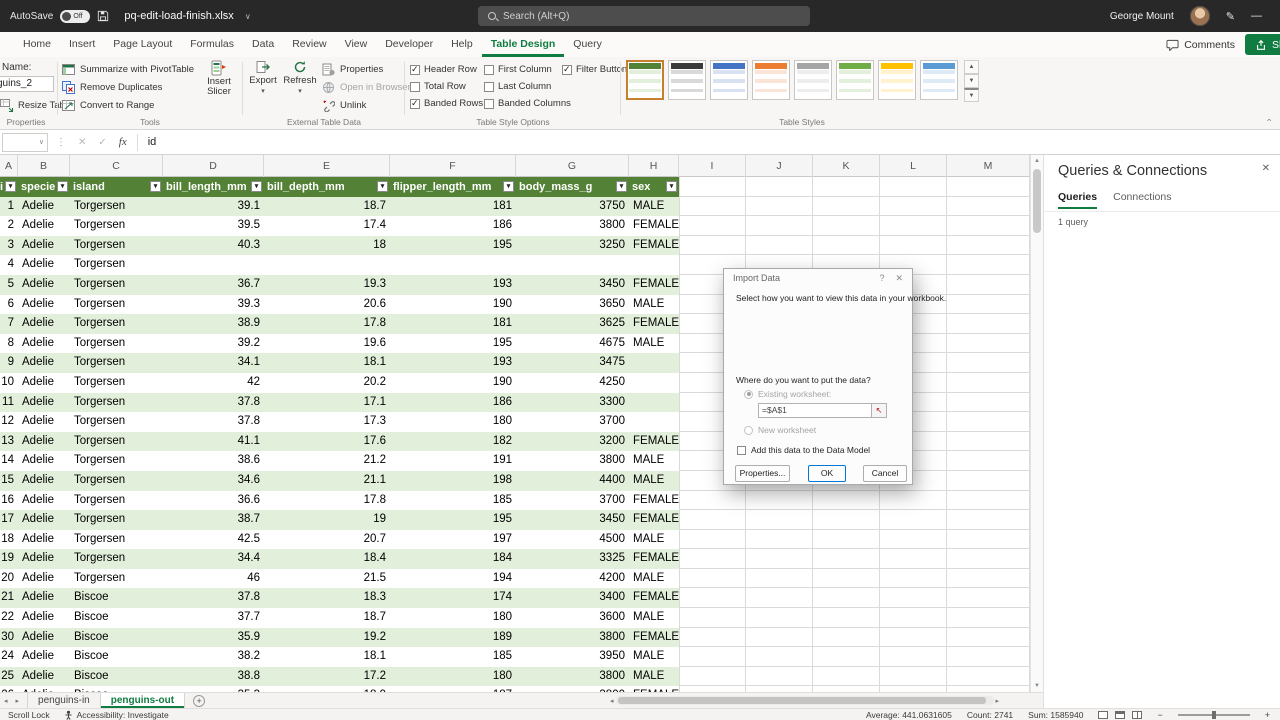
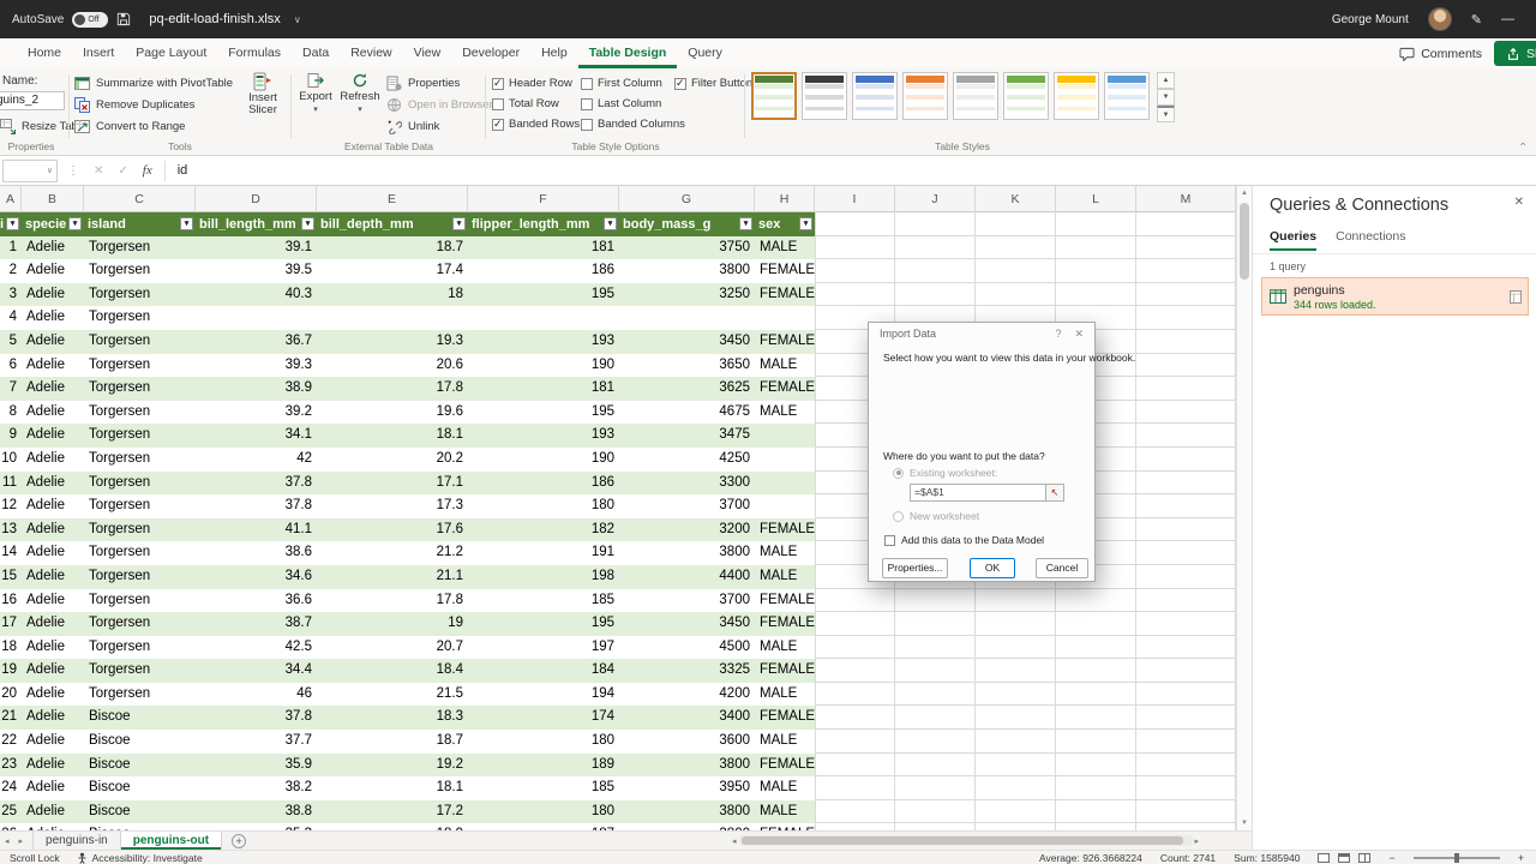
  AutoSave
  pq-edit-load-finish.xlsx
  ∨
- Search (Alt+Q)
  George Mount
  ✎
  —
  Home
  Insert
  Page Layout
  Formulas
  Data
  Review
  View
  Developer
  Help
  Table Design
  Query
  Comments
  Name:
  uins_2
  Properties
  Summarize with PivotTable
  Remove Duplicates
  Convert to Range
  Insert Slicer
  Tools
  Export
  Refresh
  Properties
  Open in Brows
  Unlink
  External Table Data
  Header Row
  Total Row
  Banded Rows
  First Column
  Last Column
  Banded Columns
  Filter Buttn
  Table Style Options
  Table Styles
  ⋮
  ✕
  ✓
  fx
  id
  A
  B
  C
  D
  E
  F
  G
  H
  I
  J
  K
  L
  M
  specie
  island
  bill_length_mm
  bill_depth_mm
  flipper_length_mm
  body_mass_g
  sex
  1
  Adelie
  Torgersen
  39.1
  18.7
  181
  3750
  MALE
  2
  Adelie
  Torgersen
  39.5
  17.4
  186
  3800
  FEMALE
  3
  Adelie
  Torgersen
  40.3
  18
  195
  3250
  FEMALE
  4
  Adelie
  Torgersen
  5
  Adelie
  Torgersen
  36.7
  19.3
  193
  3450
  FEMALE
  6
  Adelie
  Torgersen
  39.3
  20.6
  190
  3650
  MALE
  7
  Adelie
  Torgersen
  38.9
  17.8
  181
  3625
  FEMALE
  8
  Adelie
  Torgersen
  39.2
  19.6
  195
  4675
  MALE
  9
  Adelie
  Torgersen
  34.1
  18.1
  193
  3475
  10
  Adelie
  Torgersen
  42
  20.2
  190
  4250
  11
  Adelie
  Torgersen
  37.8
  17.1
  186
  3300
  12
  Adelie
  Torgersen
  37.8
  17.3
  180
  3700
  13
  Adelie
  Torgersen
  41.1
  17.6
  182
  3200
  FEMALE
  14
  Adelie
  Torgersen
  38.6
  21.2
  191
  3800
  MALE
  15
  Adelie
  Torgersen
  34.6
  21.1
  198
  4400
  MALE
  16
  Adelie
  Torgersen
  36.6
  17.8
  185
  3700
  FEMALE
  17
  Adelie
  Torgersen
  38.7
  19
  195
  3450
  FEMALE
  18
  Adelie
  Torgersen
  42.5
  20.7
  197
  4500
  MALE
  19
  Adelie
  Torgersen
  34.4
  18.4
  184
  3325
  FEMALE
  20
  Adelie
  Torgersen
  46
  21.5
  194
  4200
  MALE
  21
  Adelie
  Biscoe
  37.8
  18.3
  174
  3400
  FEMALE
  22
  Adelie
  Biscoe
  37.7
  18.7
  180
  3600
  MALE
- 30
+ 23
  Adelie
  Biscoe
  35.9
  19.2
  189
  3800
  FEMALE
  24
  Adelie
  Biscoe
  38.2
  18.1
  185
  3950
  MALE
  25
  Adelie
  Biscoe
  38.8
  17.2
  180
  3800
  MALE
  ✕
  Queries & Connections
  Queries
  Connections
  1 query
+ penguins
+ 344 rows loaded.
  Import Data
  ?
  ✕
  Select how you want to view this data in your workbook.
  Where do you want to put the data?
  Existing worksheet:
  =$A$1
  ↖
  New worksheet
  Add this data to the Data Model
  Properties...
  OK
  Cancel
  penguins-in
  penguins-out
  +
  Scroll Lock
  Accessibility: Investigate
- Average: 441.0631605
+ Average: 926.3668224
  Count: 2741
  Sum: 1585940
  −
  +
